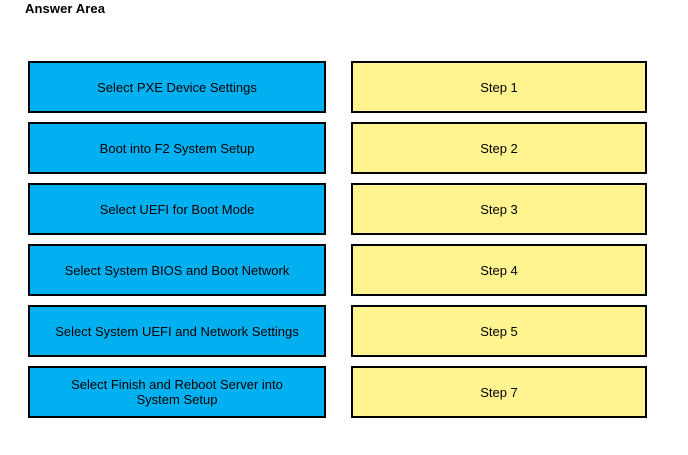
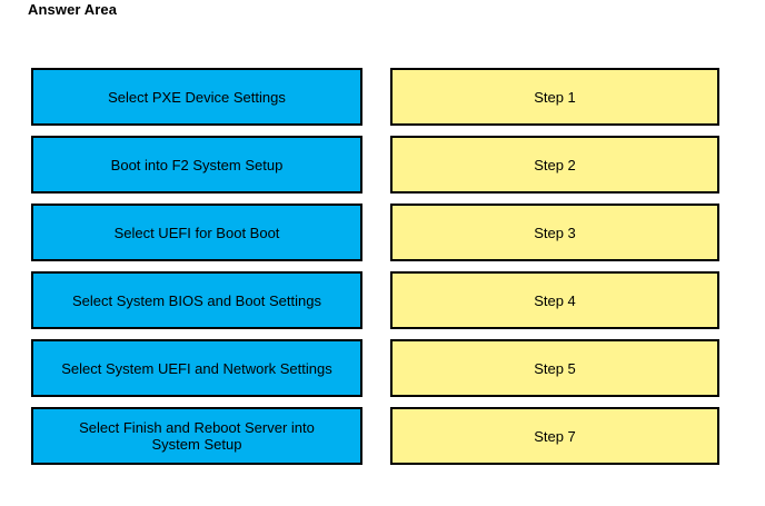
  Answer Area
  Select PXE Device Settings
  Boot into F2 System Setup
- Select UEFI for Boot Mode
+ Select UEFI for Boot Boot
- Select System BIOS and Boot Network
+ Select System BIOS and Boot Settings
  Select System UEFI and Network Settings
  Select Finish and Reboot Server into
  System Setup
  Step 1
  Step 2
  Step 3
  Step 4
  Step 5
  Step 7
